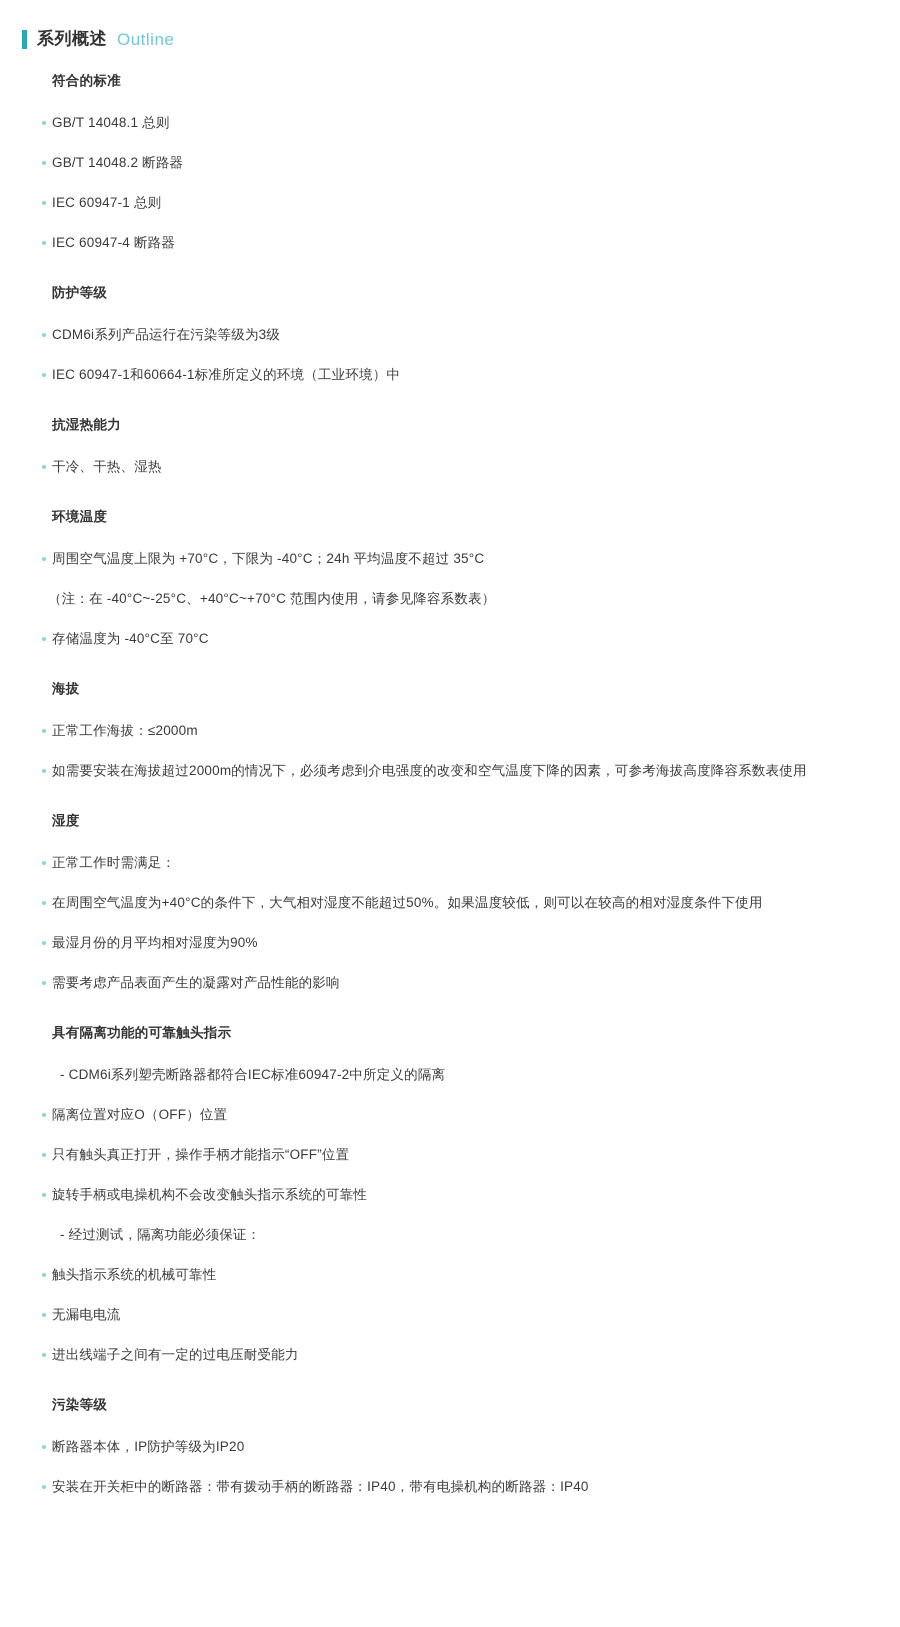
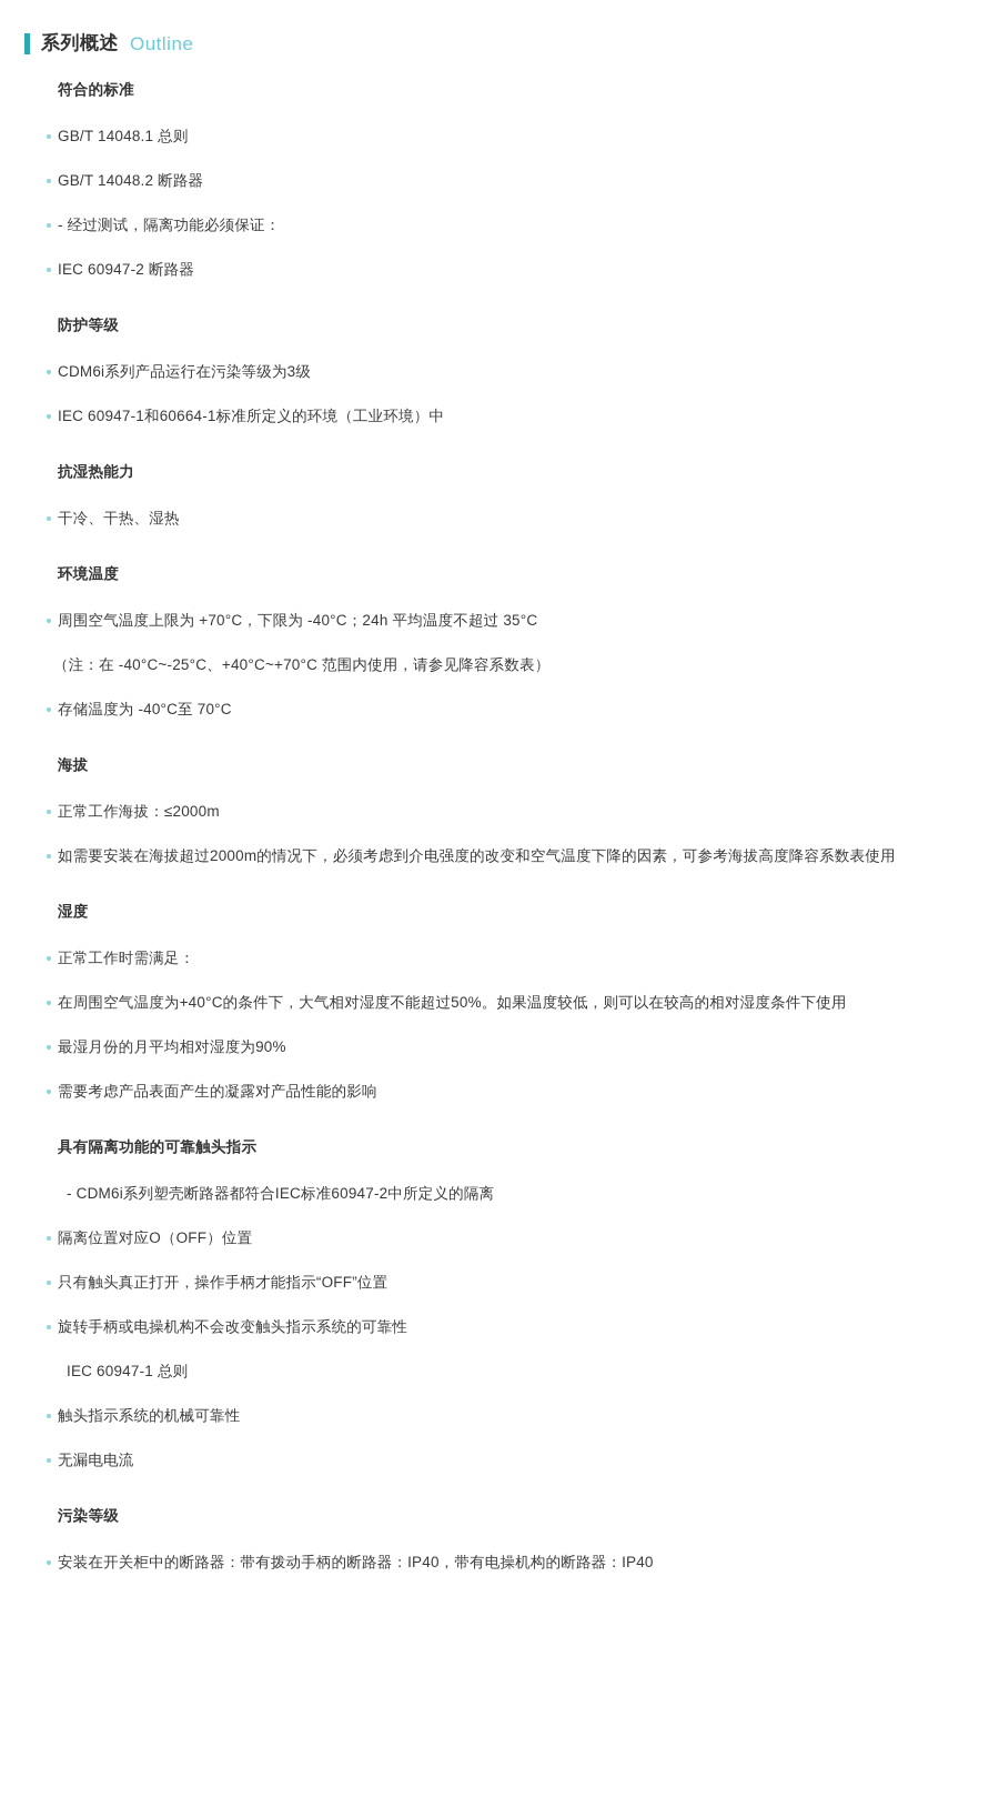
  系列概述
  Outline
  符合的标准
  GB/T 14048.1 总则
  GB/T 14048.2 断路器
- IEC 60947-1 总则
+ - 经过测试，隔离功能必须保证：
- IEC 60947-4 断路器
+ IEC 60947-2 断路器
  防护等级
  CDM6i系列产品运行在污染等级为3级
  IEC 60947-1和60664-1标准所定义的环境（工业环境）中
  抗湿热能力
  干冷、干热、湿热
  环境温度
  周围空气温度上限为 +70°C，下限为 -40°C；24h 平均温度不超过 35°C
  （注：在 -40°C~-25°C、+40°C~+70°C 范围内使用，请参见降容系数表）
  存储温度为 -40°C至 70°C
  海拔
  正常工作海拔：≤2000m
  如需要安装在海拔超过2000m的情况下，必须考虑到介电强度的改变和空气温度下降的因素，可参考海拔高度降容系数表使用
  湿度
  正常工作时需满足：
  在周围空气温度为+40°C的条件下，大气相对湿度不能超过50%。如果温度较低，则可以在较高的相对湿度条件下使用
  最湿月份的月平均相对湿度为90%
  需要考虑产品表面产生的凝露对产品性能的影响
  具有隔离功能的可靠触头指示
  - CDM6i系列塑壳断路器都符合IEC标准60947-2中所定义的隔离
  隔离位置对应O（OFF）位置
  只有触头真正打开，操作手柄才能指示“OFF”位置
  旋转手柄或电操机构不会改变触头指示系统的可靠性
- - 经过测试，隔离功能必须保证：
+ IEC 60947-1 总则
  触头指示系统的机械可靠性
  无漏电电流
- 进出线端子之间有一定的过电压耐受能力
  污染等级
- 断路器本体，IP防护等级为IP20
  安装在开关柜中的断路器：带有拨动手柄的断路器：IP40，带有电操机构的断路器：IP40
